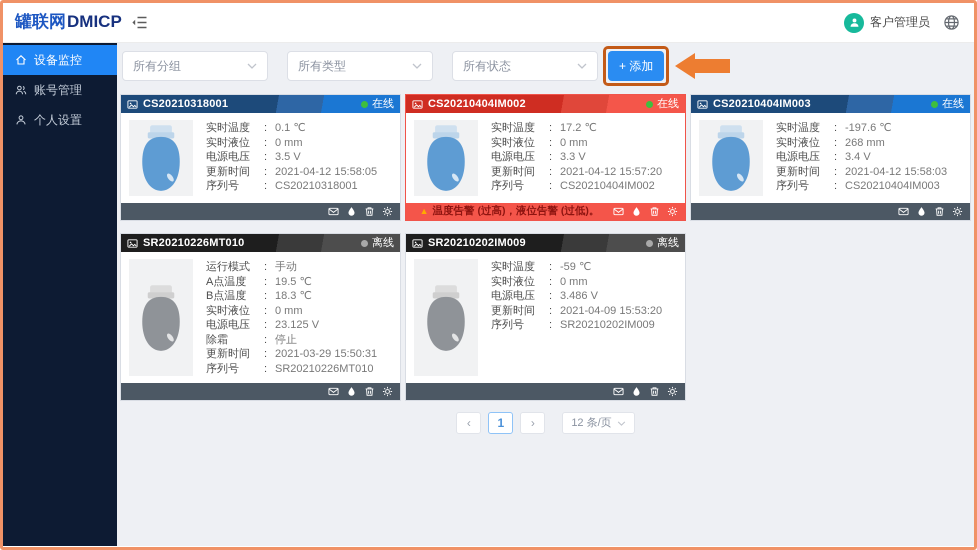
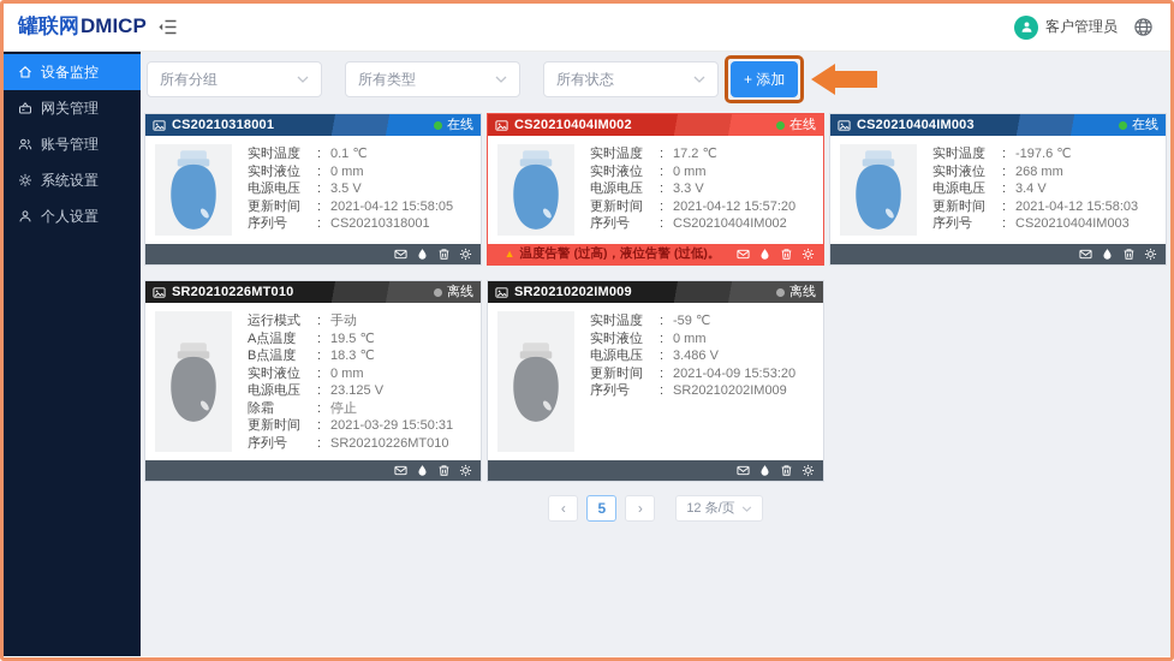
  罐联网DMICP
  客户管理员
  设备监控
+ 网关管理
  账号管理
+ 系统设置
  个人设置
  所有分组
  所有类型
  所有状态
  + 添加
  CS20210318001
  在线
  实时温度
  :
  0.1 ℃
  实时液位
  :
  0 mm
  电源电压
  :
  3.5 V
  更新时间
  :
  2021-04-12 15:58:05
  序列号
  :
  CS20210318001
  CS20210404IM002
  在线
  实时温度
  :
  17.2 ℃
  实时液位
  :
  0 mm
  电源电压
  :
  3.3 V
  更新时间
  :
  2021-04-12 15:57:20
  序列号
  :
  CS20210404IM002
  ▲
  温度告警 (过高)，液位告警 (过低)。
  CS20210404IM003
  在线
  实时温度
  :
  -197.6 ℃
  实时液位
  :
  268 mm
  电源电压
  :
  3.4 V
  更新时间
  :
  2021-04-12 15:58:03
  序列号
  :
  CS20210404IM003
  SR20210226MT010
  离线
  运行模式
  :
  手动
  A点温度
  :
  19.5 ℃
  B点温度
  :
  18.3 ℃
  实时液位
  :
  0 mm
  电源电压
  :
  23.125 V
  除霜
  :
  停止
  更新时间
  :
  2021-03-29 15:50:31
  序列号
  :
  SR20210226MT010
  SR20210202IM009
  离线
  实时温度
  :
  -59 ℃
  实时液位
  :
  0 mm
  电源电压
  :
  3.486 V
  更新时间
  :
  2021-04-09 15:53:20
  序列号
  :
  SR20210202IM009
  ‹
- 1
+ 5
  ›
  12 条/页
